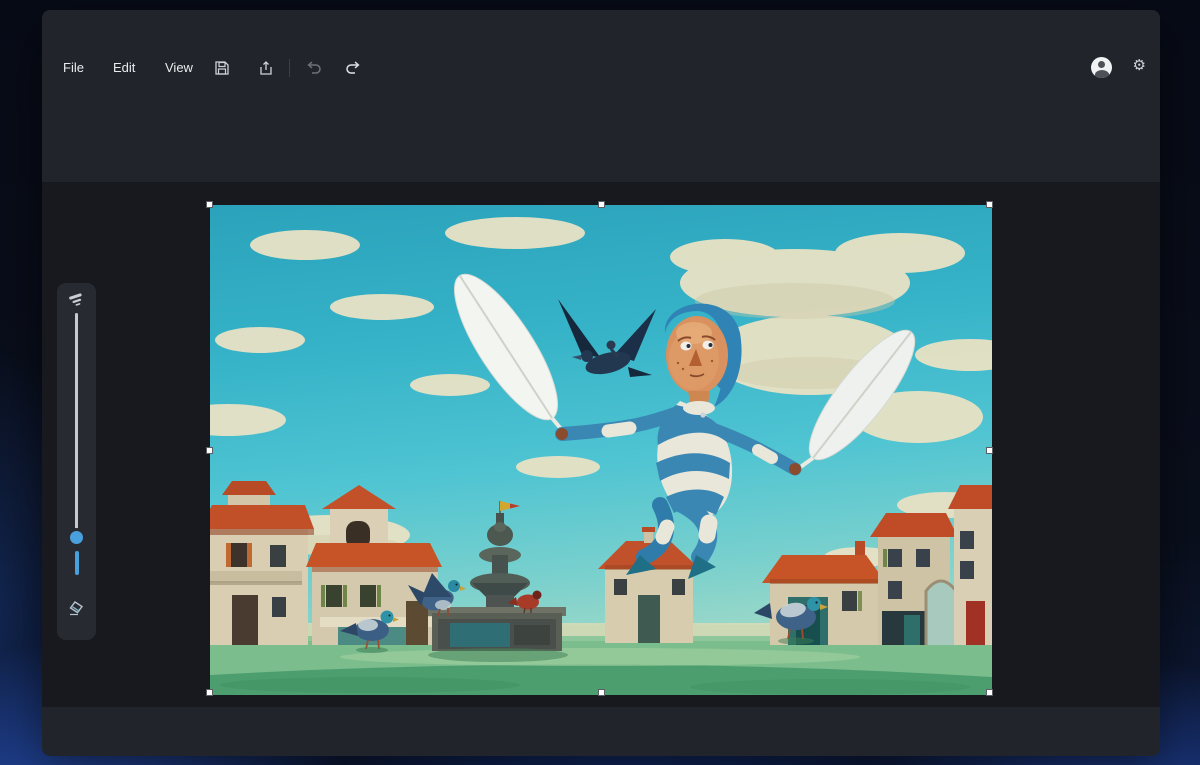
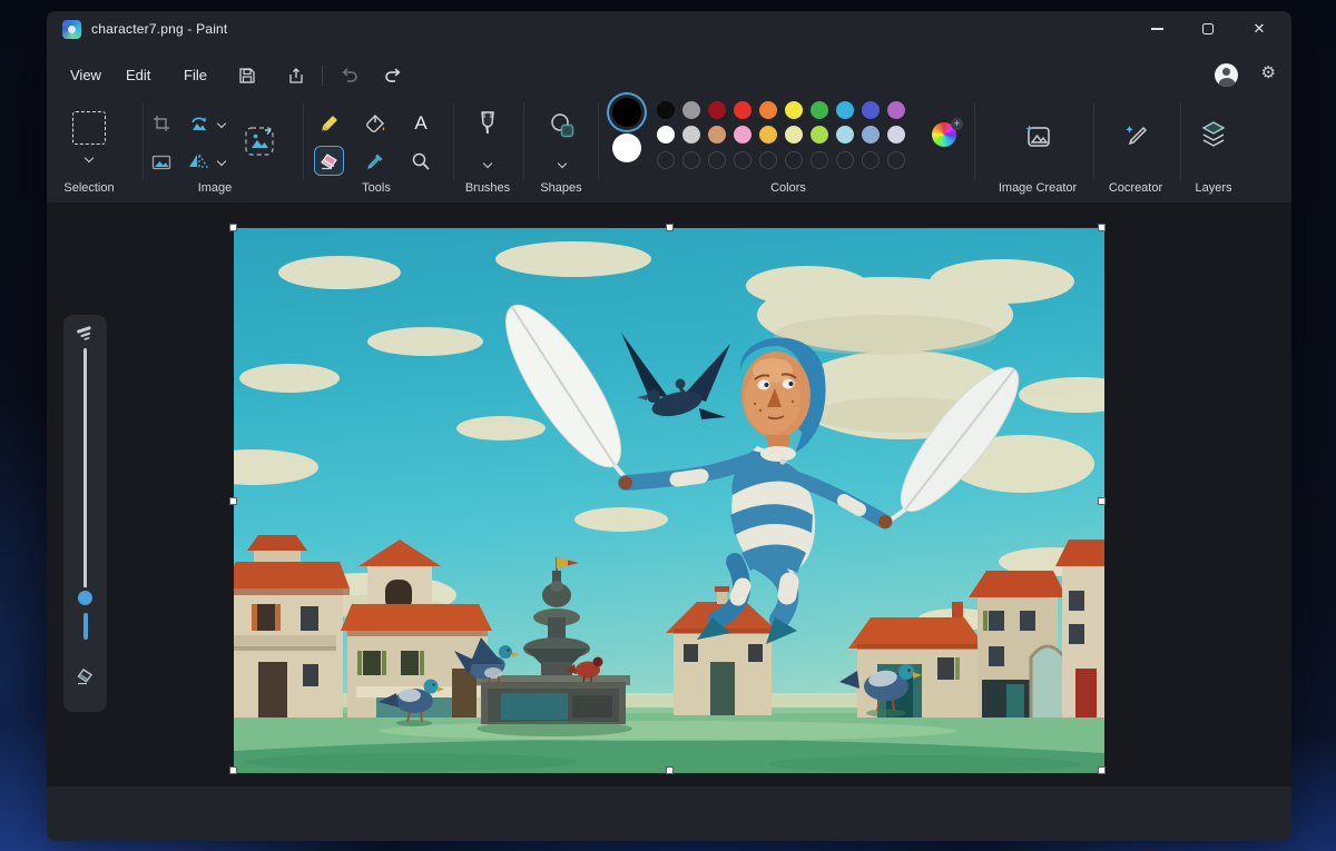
+ character7.png - Paint
+ ✕
- File
+ View
  Edit
- View
+ File
  ⚙
+ Selection
+ Image
+ A
+ Tools
+ Brushes
+ Shapes
+ +
+ Colors
+ Image Creator
+ Cocreator
+ Layers
